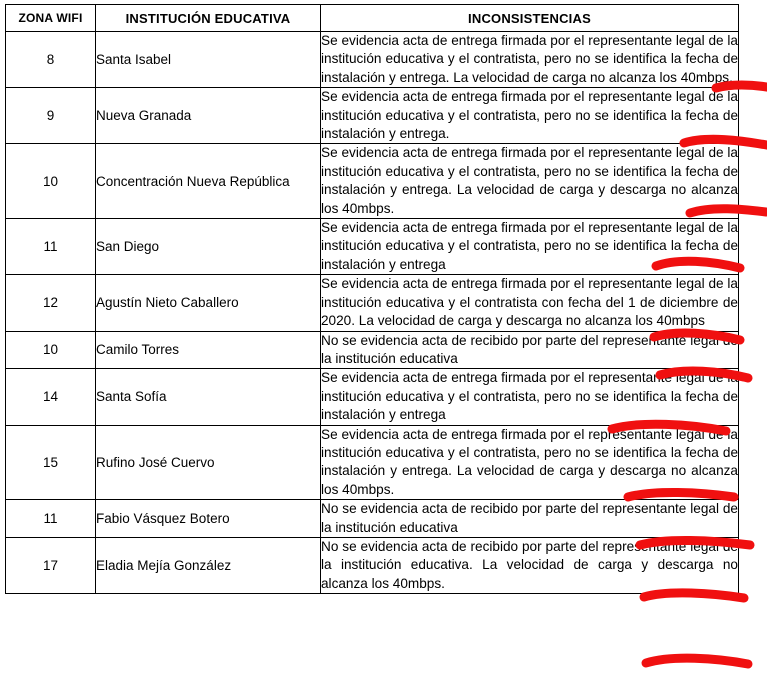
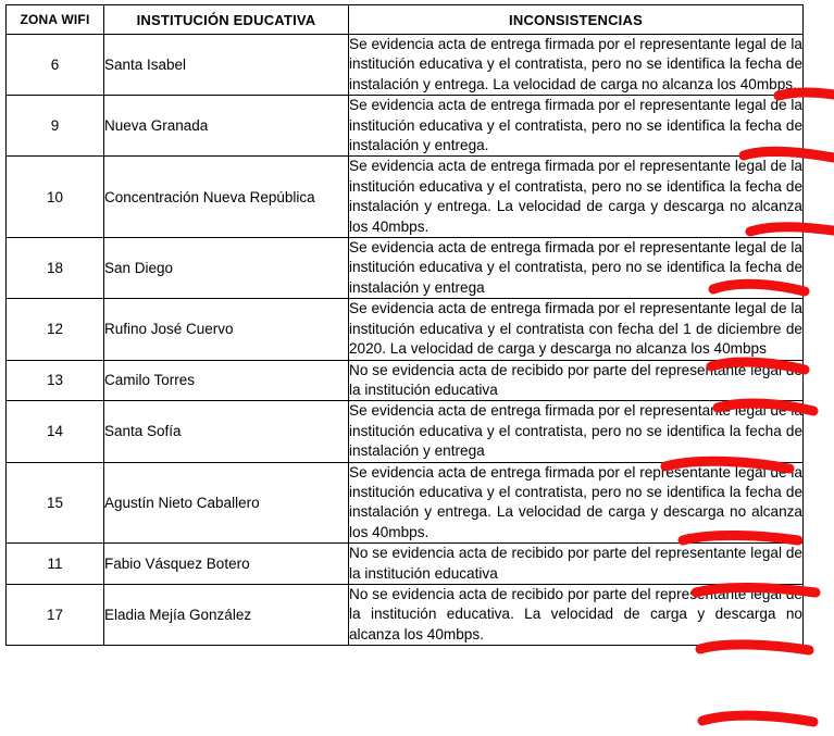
  ZONA WIFI	INSTITUCIÓN EDUCATIVA	INCONSISTENCIAS
- 8	Santa Isabel	Se evidencia acta de entrega firmada por el representante legal de la institución educativa y el contratista, pero no se identifica la fecha de instalación y entrega. La velocidad de carga no alcanza los 40mbps.
+ 6	Santa Isabel	Se evidencia acta de entrega firmada por el representante legal de la institución educativa y el contratista, pero no se identifica la fecha de instalación y entrega. La velocidad de carga no alcanza los 40mbps.
  9	Nueva Granada	Se evidencia acta de entrega firmada por el representante legal de la institución educativa y el contratista, pero no se identifica la fecha de instalación y entrega.
  10	Concentración Nueva República	Se evidencia acta de entrega firmada por el representante legal de la institución educativa y el contratista, pero no se identifica la fecha de instalación y entrega. La velocidad de carga y descarga no alcanza los 40mbps.
- 11	San Diego	Se evidencia acta de entrega firmada por el representante legal de la institución educativa y el contratista, pero no se identifica la fecha de instalación y entrega
+ 18	San Diego	Se evidencia acta de entrega firmada por el representante legal de la institución educativa y el contratista, pero no se identifica la fecha de instalación y entrega
- 12	Agustín Nieto Caballero	Se evidencia acta de entrega firmada por el representante legal de la institución educativa y el contratista con fecha del 1 de diciembre de 2020. La velocidad de carga y descarga no alcanza los 40mbps
+ 12	Rufino José Cuervo	Se evidencia acta de entrega firmada por el representante legal de la institución educativa y el contratista con fecha del 1 de diciembre de 2020. La velocidad de carga y descarga no alcanza los 40mbps
- 10	Camilo Torres	No se evidencia acta de recibido por parte del represeante lega la institución educativa
+ 13	Camilo Torres	No se evidencia acta de recibido por parte del represeante lega la institución educativa
  14	Santa Sofía	Se evidencia acta de entrega firmada por el representae legal de institución educativa y el contratista, pero no se identifica la fecha de instalación y entrega
- 15	Rufino José Cuervo	Se evidencia acta de entrega firmada por el representante legal da institución educativa y el contratista, pero no se identifica la fecha de instalación y entrega. La velocidad de carga y descarga no alcanza los 40mbps.
+ 15	Agustín Nieto Caballero	Se evidencia acta de entrega firmada por el representante legal da institución educativa y el contratista, pero no se identifica la fecha de instalación y entrega. La velocidad de carga y descarga no alcanza los 40mbps.
  11	Fabio Vásquez Botero	No se evidencia acta de recibido por parte del representante legal de la institución educativa
  17	Eladia Mejía González	No se evidencia acta de recibido por parte del repretante legal la institución educativa. La velocidad de carga y descarga no alcanza los 40mbps.
